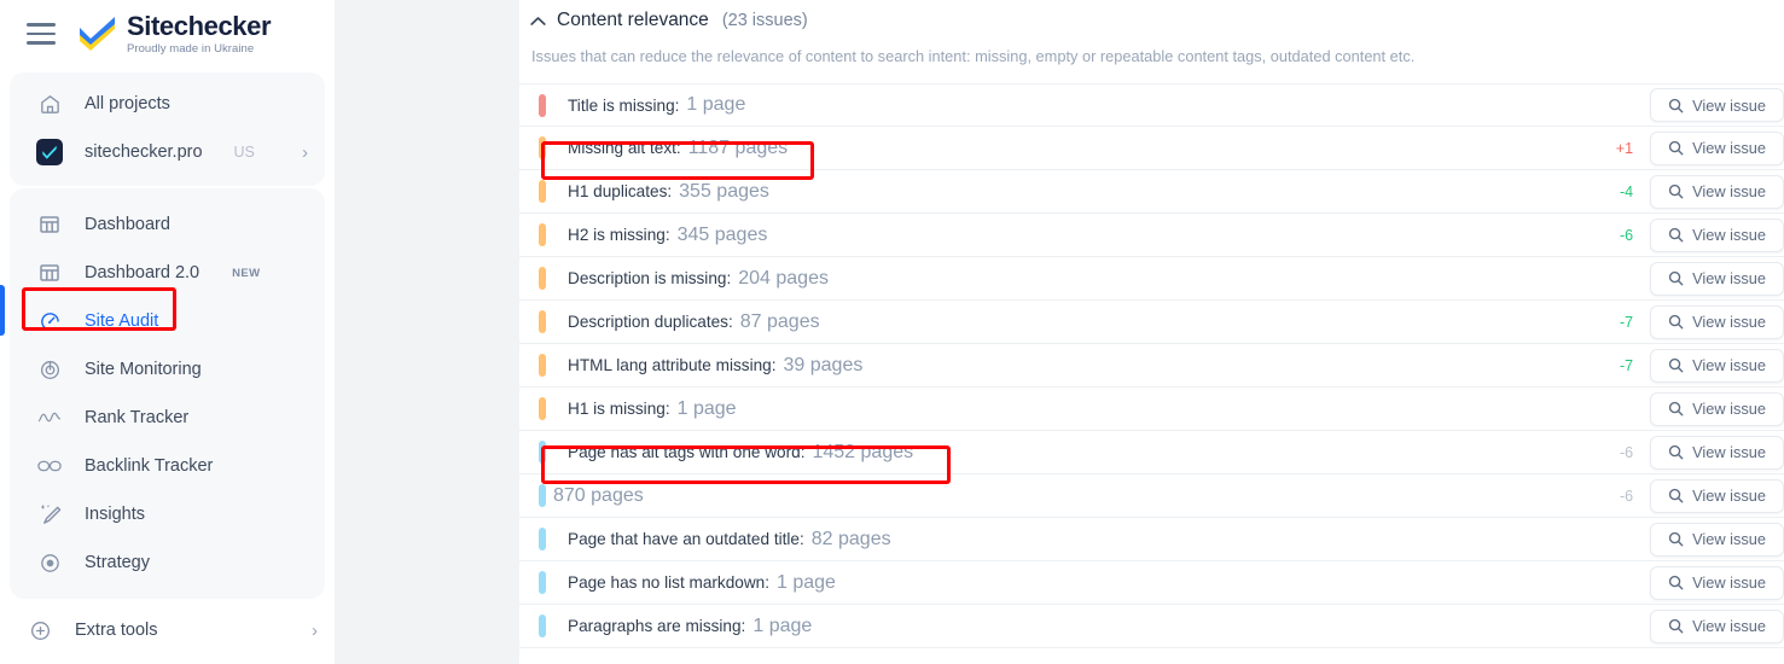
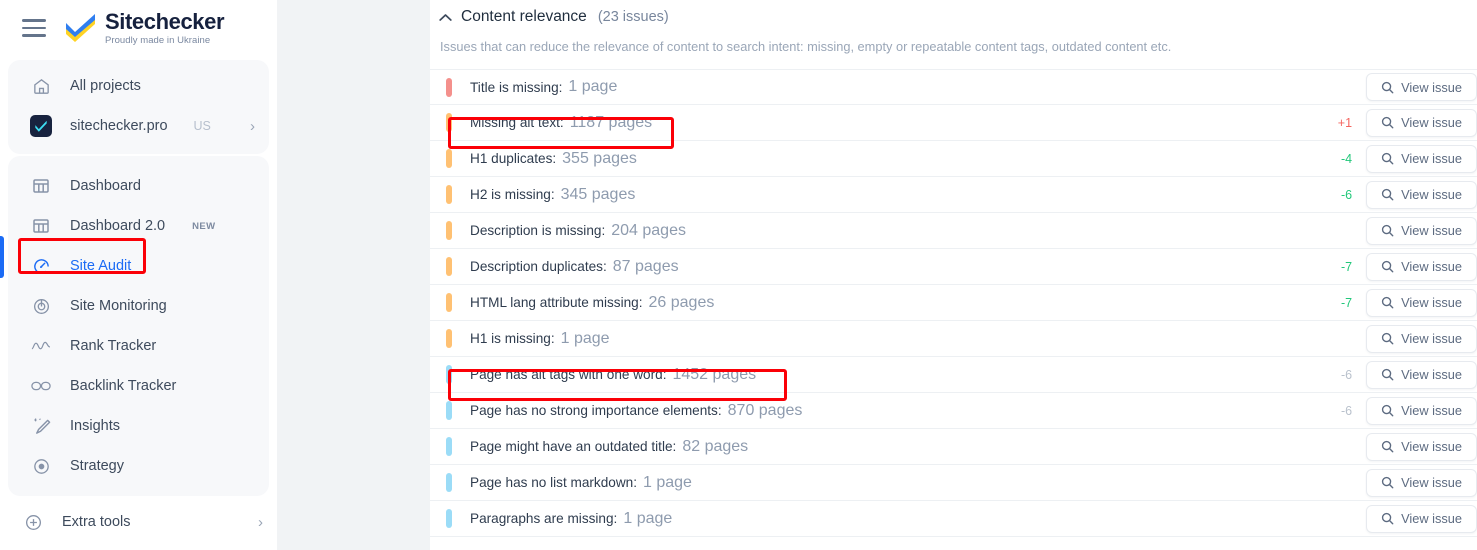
  Sitechecker
  Proudly made in Ukraine
  All projects
  sitechecker.pro
  US
  ›
  Dashboard
  Dashboard 2.0
  NEW
  Site Audit
  Site Monitoring
  Rank Tracker
  Backlink Tracker
  Insights
  Strategy
  Extra tools
  ›
  Content relevance
  (23 issues)
  Issues that can reduce the relevance of content to search intent: missing, empty or repeatable content tags, outdated content etc.
  Title is missing:
  1 page
  View issue
  Missing alt text:
  1187 pages
  +1
  View issue
  H1 duplicates:
  355 pages
  -4
  View issue
  H2 is missing:
  345 pages
  -6
  View issue
  Description is missing:
  204 pages
  View issue
  Description duplicates:
  87 pages
  -7
  View issue
  HTML lang attribute missing:
- 39 pages
+ 26 pages
  -7
  View issue
  H1 is missing:
  1 page
  View issue
  Page has alt tags with one word:
  1452 pages
  -6
  View issue
+ Page has no strong importance elements:
  870 pages
  -6
  View issue
- Page that have an outdated title:
+ Page might have an outdated title:
  82 pages
  View issue
  Page has no list markdown:
  1 page
  View issue
  Paragraphs are missing:
  1 page
  View issue
